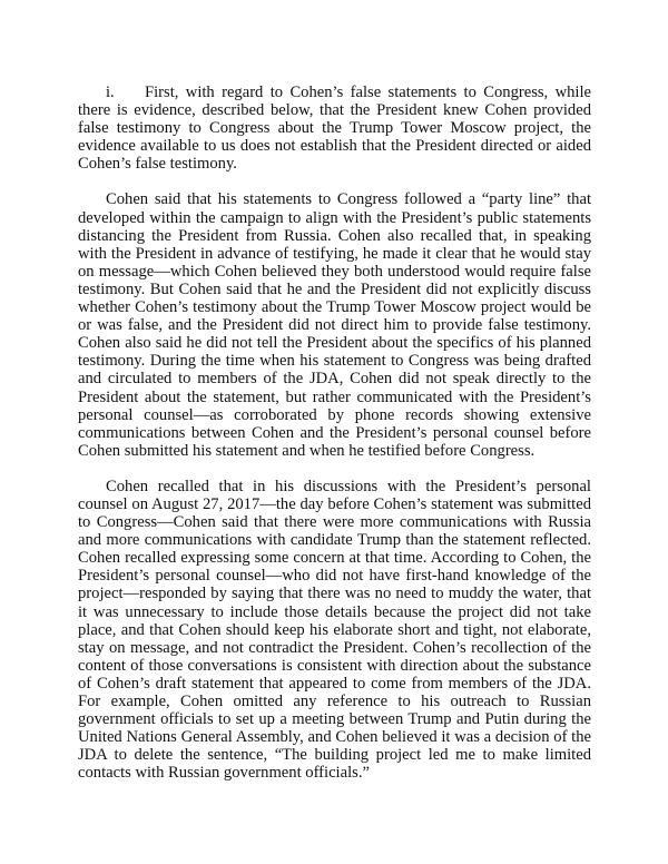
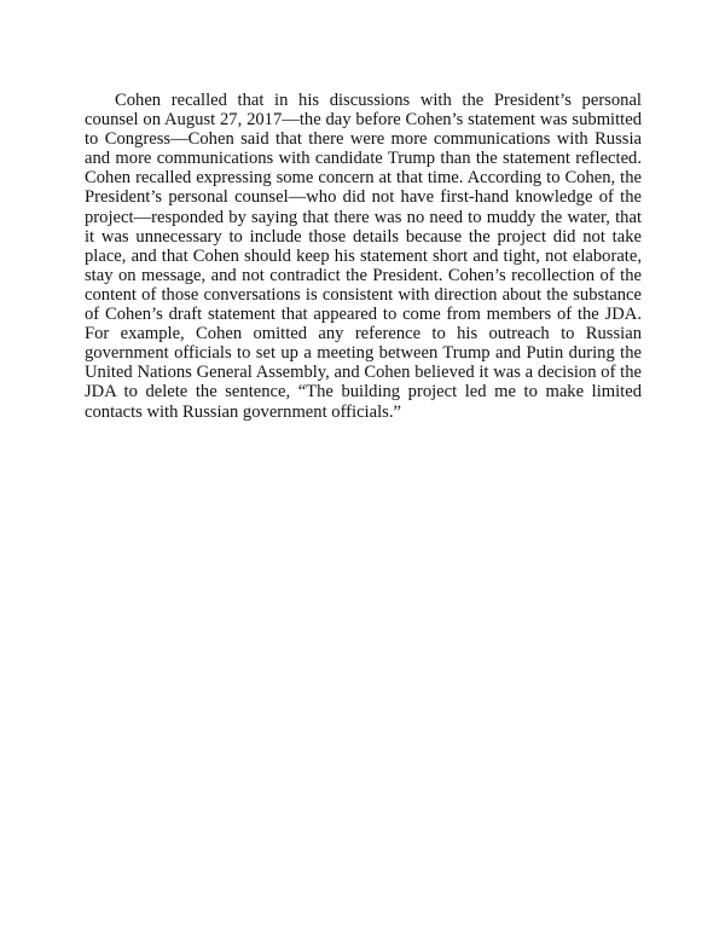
- i. First, with regard to Cohen’s false statements to Congress, while there is evidence, described below, that the President knew Cohen provided false testimony to Congress about the Trump Tower Moscow project, the evidence available to us does not establish that the President directed or aided Cohen’s false testimony.
- Cohen said that his statements to Congress followed a “party line” that developed within the campaign to align with the President’s public statements distancing the President from Russia. Cohen also recalled that, in speaking with the President in advance of testifying, he made it clear that he would stay on message—which Cohen believed they both understood would require false testimony. But Cohen said that he and the President did not explicitly discuss whether Cohen’s testimony about the Trump Tower Moscow project would be or was false, and the President did not direct him to provide false testimony. Cohen also said he did not tell the President about the specifics of his planned testimony. During the time when his statement to Congress was being drafted and circulated to members of the JDA, Cohen did not speak directly to the President about the statement, but rather communicated with the President’s personal counsel—as corroborated by phone records showing extensive communications between Cohen and the President’s personal counsel before Cohen submitted his statement and when he testified before Congress.
- Cohen recalled that in his discussions with the President’s personal counsel on August 27, 2017—the day before Cohen’s statement was submitted to Congress—Cohen said that there were more communications with Russia and more communications with candidate Trump than the statement reflected. Cohen recalled expressing some concern at that time. According to Cohen, the President’s personal counsel—who did not have first-hand knowledge of the project—responded by saying that there was no need to muddy the water, that it was unnecessary to include those details because the project did not take place, and that Cohen should keep his elaborate short and tight, not elaborate, stay on message, and not contradict the President. Cohen’s recollection of the content of those conversations is consistent with direction about the substance of Cohen’s draft statement that appeared to come from members of the JDA. For example, Cohen omitted any reference to his outreach to Russian government officials to set up a meeting between Trump and Putin during the United Nations General Assembly, and Cohen believed it was a decision of the JDA to delete the sentence, “The building project led me to make limited contacts with Russian government officials.”
+ Cohen recalled that in his discussions with the President’s personal counsel on August 27, 2017—the day before Cohen’s statement was submitted to Congress—Cohen said that there were more communications with Russia and more communications with candidate Trump than the statement reflected. Cohen recalled expressing some concern at that time. According to Cohen, the President’s personal counsel—who did not have first-hand knowledge of the project—responded by saying that there was no need to muddy the water, that it was unnecessary to include those details because the project did not take place, and that Cohen should keep his statement short and tight, not elaborate, stay on message, and not contradict the President. Cohen’s recollection of the content of those conversations is consistent with direction about the substance of Cohen’s draft statement that appeared to come from members of the JDA. For example, Cohen omitted any reference to his outreach to Russian government officials to set up a meeting between Trump and Putin during the United Nations General Assembly, and Cohen believed it was a decision of the JDA to delete the sentence, “The building project led me to make limited contacts with Russian government officials.”
